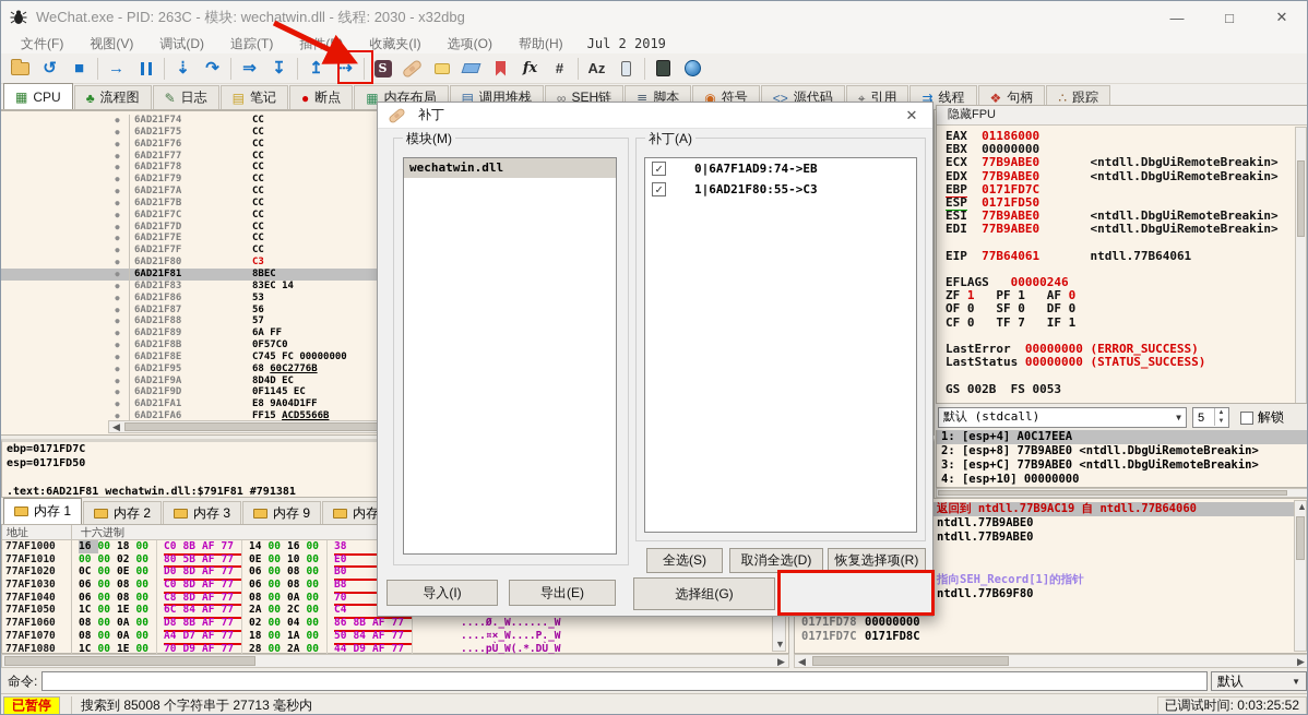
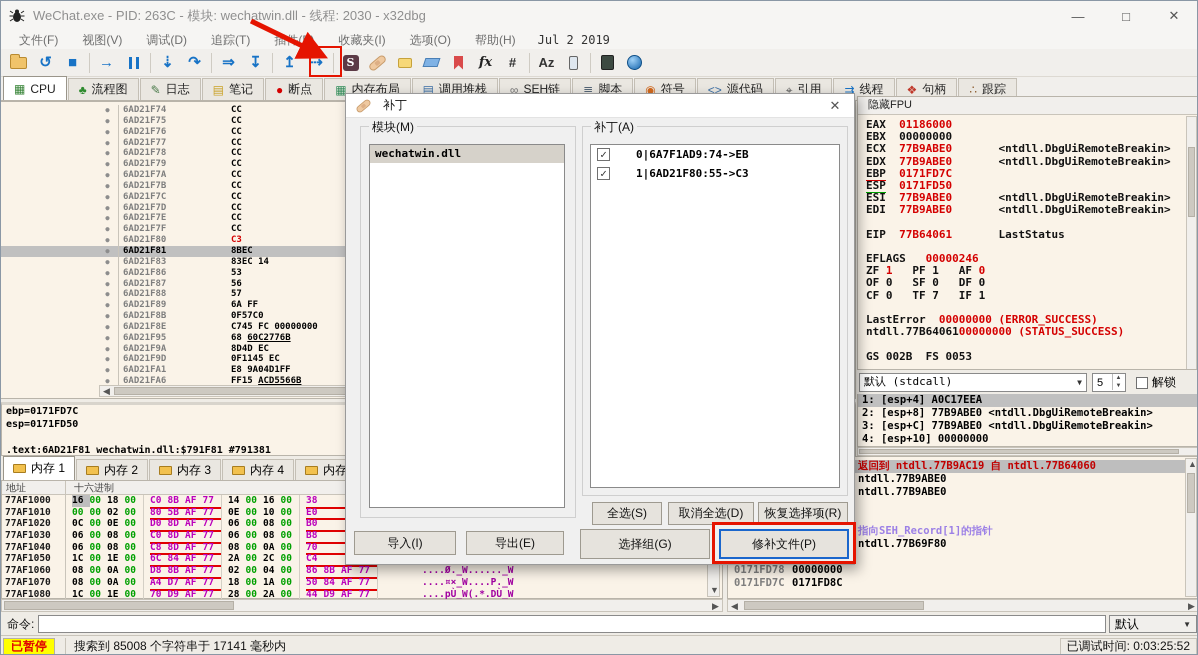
  WeChat.exe - PID: 263C - 模块: wechatwin.dll - 线程: 2030 - x32dbg
  —
  □
  ✕
  文件(F)
  视图(V)
  调试(D)
  追踪(T)
  插(P)
  收藏夹(I)
  选项(O)
  帮助(H)
  Jul 2 2019
  ↺
  ■
  →
  ⇣
  ↷
  ⇒
  ↧
  ↥
  ⇢
  S
  fx
  #
  Az
  ▦
  CPU
  ♣
  流程图
  ✎
  日志
  ▤
  笔记
  ●
  断点
  ▦
  内存布局
  ▤
  调用堆栈
  ∞
  SEH链
  ≣
  脚本
  ◉
  符号
  <>
  源代码
  ⌖
  引用
  ⇉
  线程
  ❖
  句柄
  ∴
  跟踪
  ● 6AD21F74 CC
  ● 6AD21F75 CC
  6AD21F76 CC
  ● 6AD21F77 CC
  ● 6AD21F78 CC
  ● 6AD21F79 CC
  ● 6AD21F7A CC
  ● 6AD21F7B CC
  ● 6AD21F7C CC
  ● 6AD21F7D CC
  ● 6AD21F7E CC
  ● 6AD21F7F CC
  ● 6AD21F80 C3
  ● 6AD21F81 8BEC
  ● 6AD21F83 83EC 14
  ● 6AD21F86 53
  ● 6AD21F87 56
  ● 6AD21F88 57
  ● 6AD21F89 6A FF
  ● 6AD21F8B 0F57C0
  ● 6AD21F8E C745 FC 00000000
  ● 6AD21F95 68 60C2776B
  ● 6AD21F9A 8D4D EC
  ● 6AD21F9D 0F1145 EC
  ● 6AD21FA1 E8 9A04D1FF
  ● 6AD21FA6 FF15 ACD5566B
  ◀
  ebp=0171FD7C
  esp=0171FD50
  .text:6AD21F81 wechatwin.dll:$791F81 #791381
  内存 1
  内存 2
  内存 3
- 内存 9
+ 内存 4
  地址
  十六进制
  77AF1000 16 00 18 00 C0 8B AF 77 14 00 16 00 38
  77AF1010 00 00 02 00 80 5B AF 77 0E 00 10 00 E0
  77AF1020 0C 00 0E 00 D0 8D AF 77 06 00 08 00 B0
  77AF1030 06 00 08 00 C0 8D AF 77 06 00 08 00 B8
  77AF1040 06 00 08 00 C8 8D AF 77 08 00 0A 00 70
  77AF1050 1C 00 1E 00 6C 84 AF 77 2A 00 2C 00 C4
  77AF1060 08 00 0A 00 D8 8B AF 77 02 00 04 00 86 8B AF 77
  ....Ø._W......_W
  77AF1070 08 00 0A 00 A4 D7 AF 77 18 00 1A 00 50 84 AF 77
  ....¤×_W....P._W
  77AF1080 1C 00 1E 00 70 D9 AF 77 28 00 2A 00 44 D9 AF 77
  ....pÙ_W(.*.DÙ_W
  ▼
  ▶
  返回到 ntdll.77B9AC19 自 ntdll.77B64060
  ntdll.77B9ABE0
  ntdll.77B9ABE0
  指向SEH_Record[1]的指针
  ntdll.77B69F80
  0171FD78
  00000000
  0171FD7C
  0171FD8C
  ▲
  ◀
  ▶
  隐藏FPU
  EAX 01186000
  EBX 00000000
  ECX 77B9ABE0 <ntdll.DbgUiRemoteBreakin>
  EDX 77B9ABE0 <ntdll.DbgUiRemoteBreakin>
  EBP 0171FD7C
  ESP 0171FD50
  ESI 77B9ABE0 <ntdll.DbgUiRemoteBreakin>
  EDI 77B9ABE0 <ntdll.DbgUiRemoteBreakin>
- EIP 77B64061 ntdll.77B64061
+ EIP 77B64061 LastStatus
  EFLAGS 00000246
  ZF 1 PF 1 AF 0
  OF 0 SF 0 DF 0
  CF 0 TF 7 IF 1
  LastError 00000000 (ERROR_SUCCESS)
- LastStatus 00000000 (STATUS_SUCCESS)
+ ntdll.77B6406100000000 (STATUS_SUCCESS)
  GS 002B FS 0053
  默认 (stdcall)
  ▼
  5
  解锁
  1: [esp+4] A0C17EEA
  2: [esp+8] 77B9ABE0 <ntdll.DbgUiRemoteBreakin>
  3: [esp+C] 77B9ABE0 <ntdll.DbgUiRemoteBreakin>
  4: [esp+10] 00000000
  命令:
  默认
  ▼
  已暂停
- 搜索到 85008 个字符串于 27713 毫秒内
+ 搜索到 85008 个字符串于 17141 毫秒内
  已调试时间:
  0:03:25:52
  补丁
  ✕
  模块(M)
  wechatwin.dll
  补丁(A)
  ✓
  0|6A7F1AD9:74->EB
  ✓
  1|6AD21F80:55->C3
  全选(S)
  取消全选(D)
  恢复选择项(R)
  导入(I)
  导出(E)
  选择组(G)
+ 修补文件(P)
